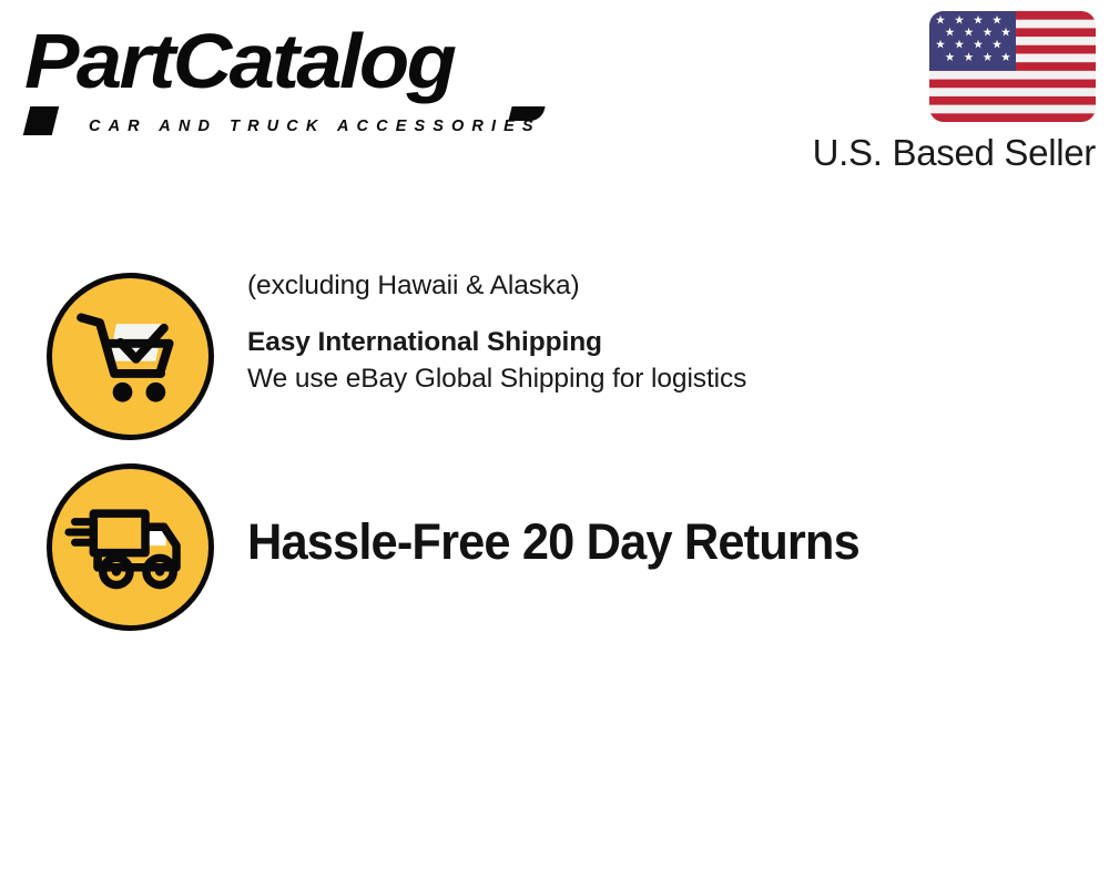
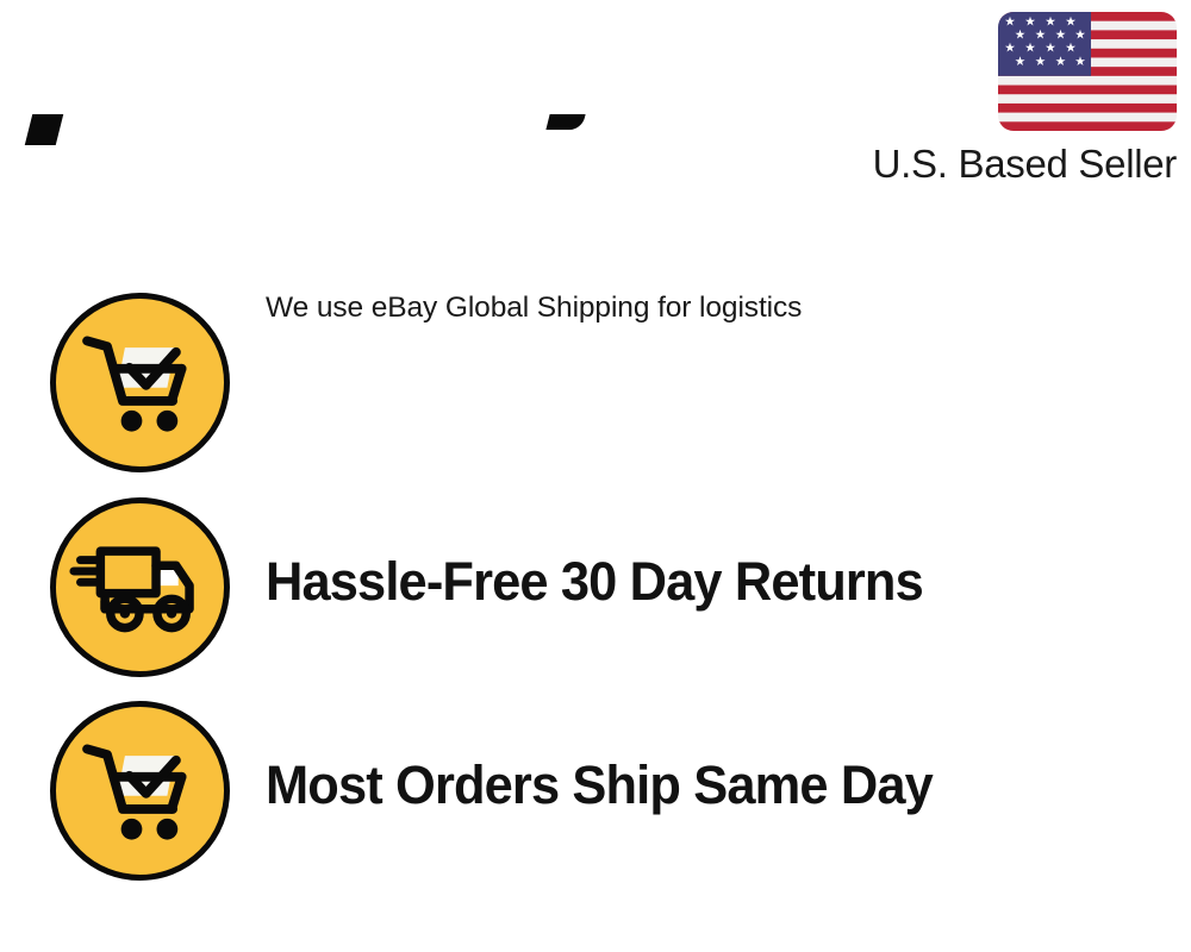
- PartCatalog
- CAR AND TRUCK ACCESSORIES
  U.S. Based Seller
- (excluding Hawaii & Alaska)
- Easy International Shipping
  We use eBay Global Shipping for logistics
- Hassle-Free 20 Day Returns
+ Hassle-Free 30 Day Returns
+ Most Orders Ship Same Day
